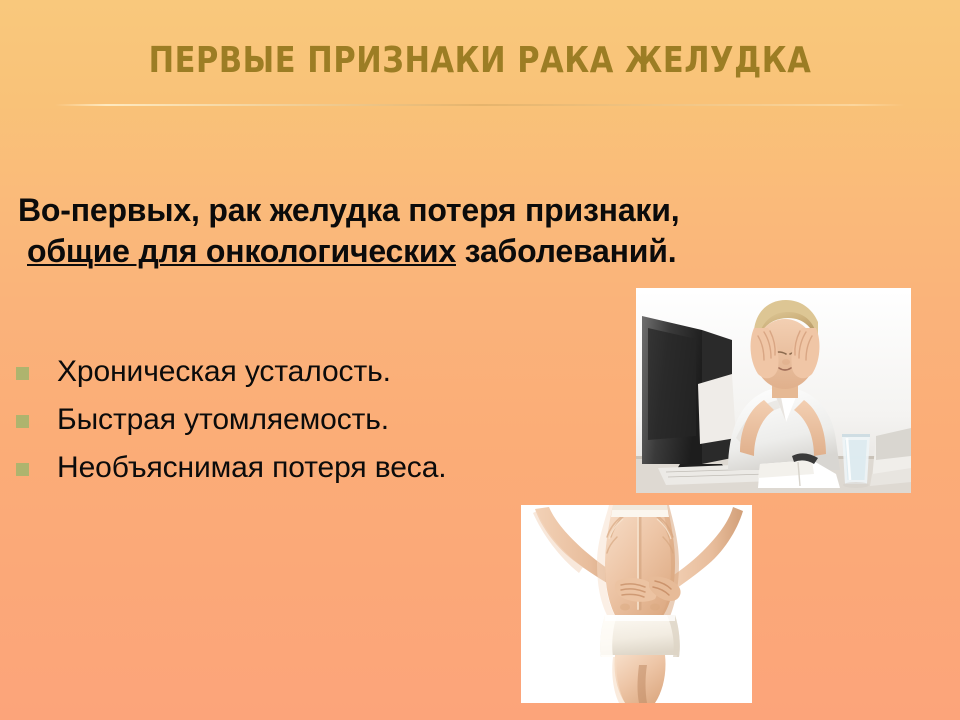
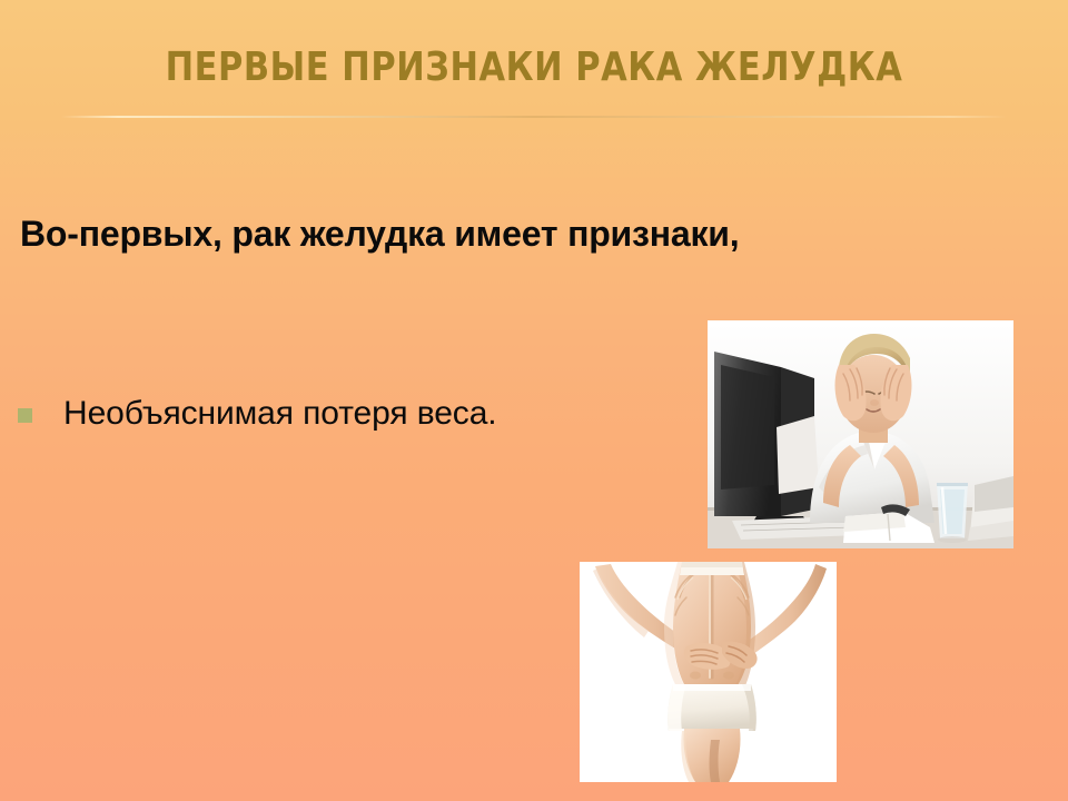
  ПЕРВЫЕ ПРИЗНАКИ РАКА ЖЕЛУДКА
- Во-первых, рак желудка потеря признаки,
+ Во-первых, рак желудка имеет признаки,
- общие для онкологических заболеваний.
- Хроническая усталость.
- Быстрая утомляемость.
  Необъяснимая потеря веса.
